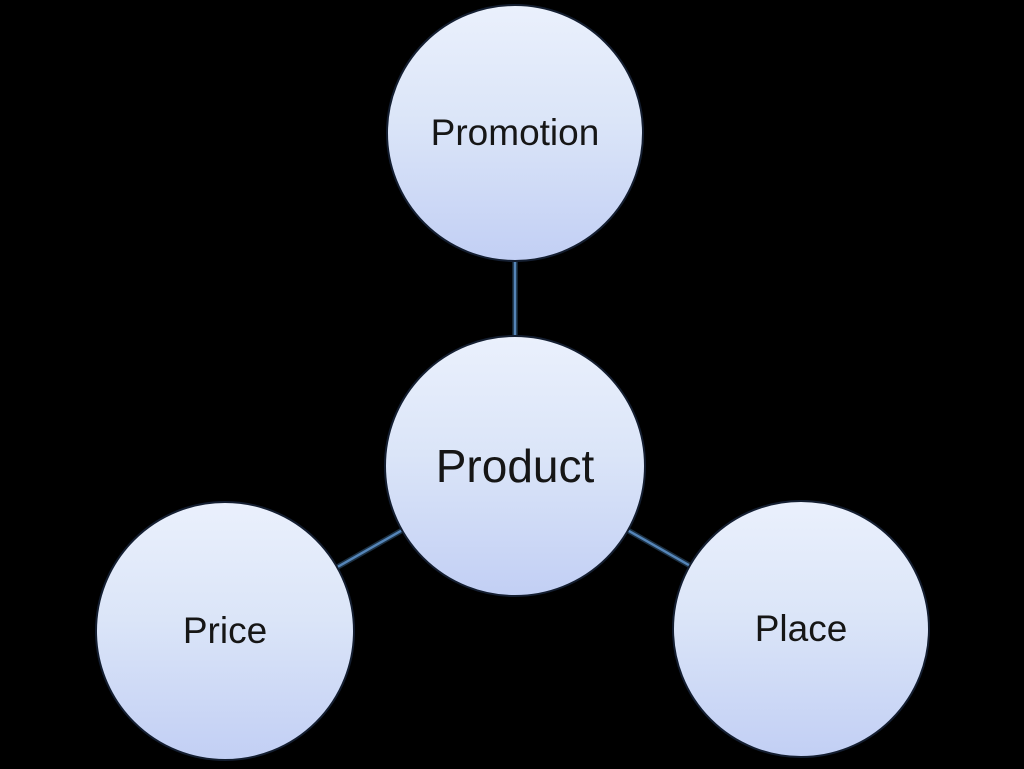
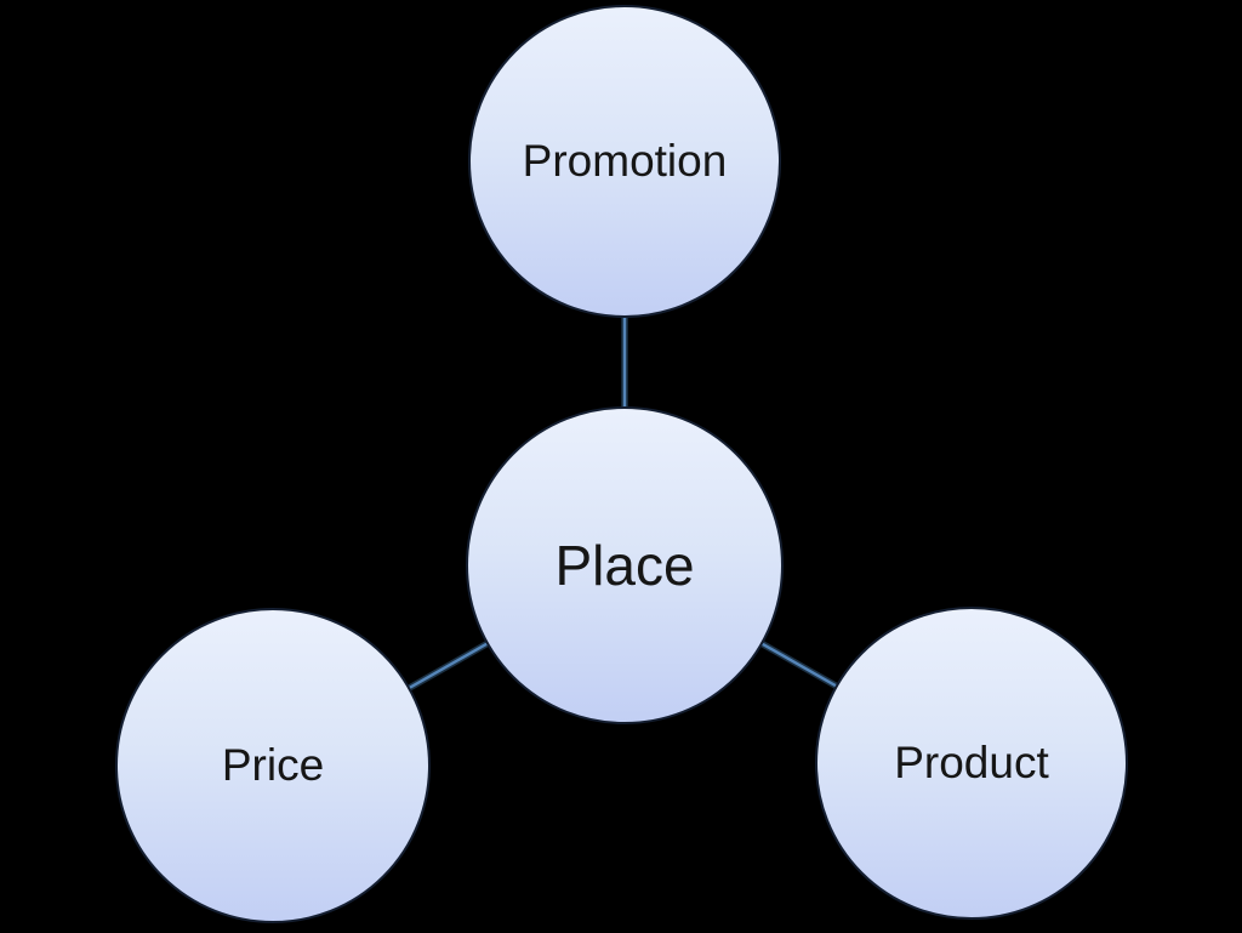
  Promotion
- Product
+ Place
  Price
- Place
+ Product
